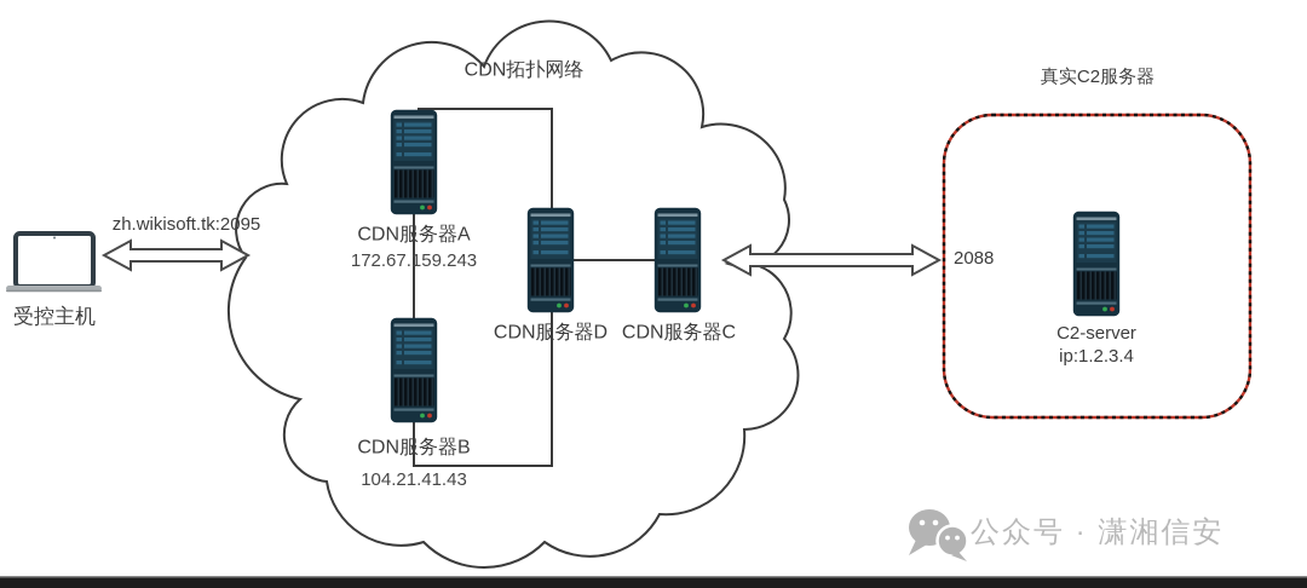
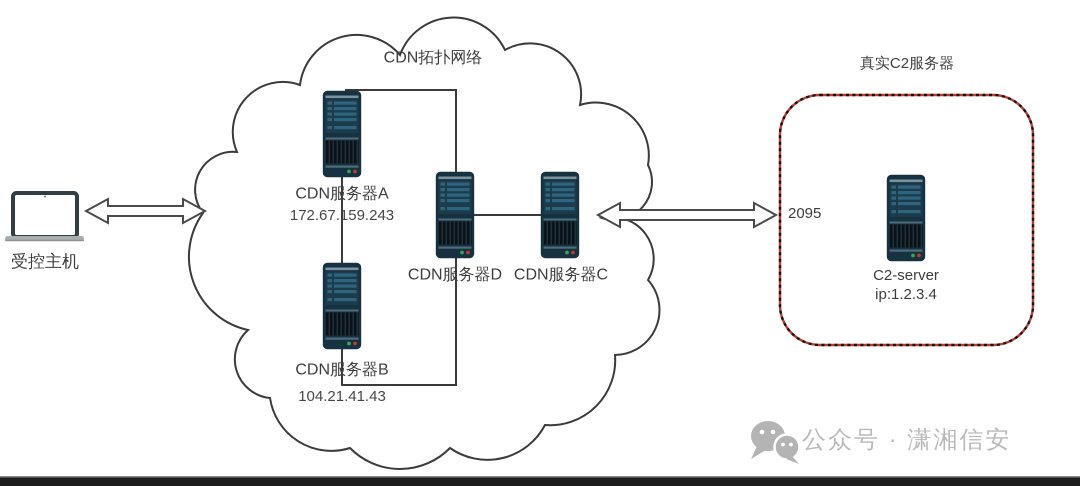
- zh.wikisoft.tk:2095
  受控主机
  CDN拓扑网络
  CDN服务器A
  172.67.159.243
  CDN服务器B
  104.21.41.43
  CDN服务器D
  CDN服务器C
- 2088
+ 2095
  真实C2服务器
  C2-server
  ip:1.2.3.4
  公众号 · 潇湘信安
